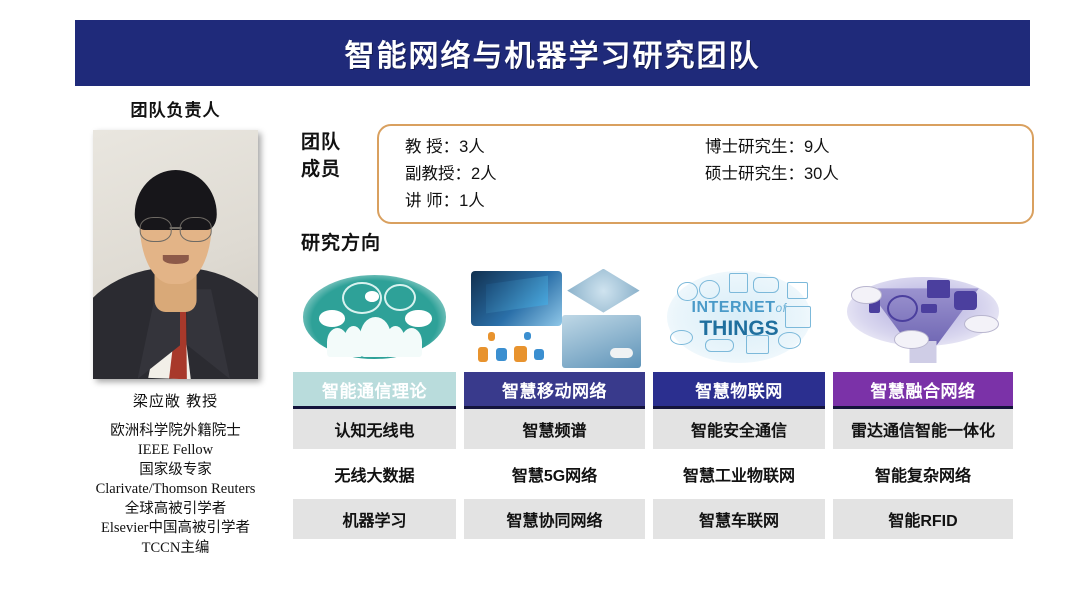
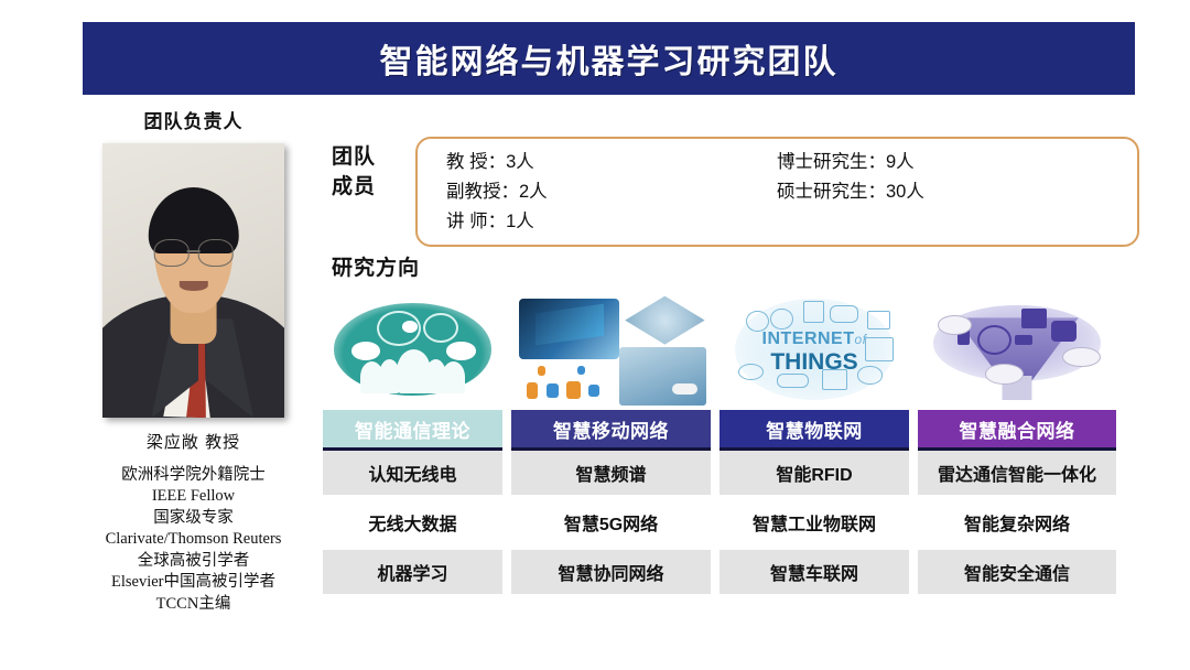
  智能网络与机器学习研究团队
  团队负责人
  梁应敞 教授
  欧洲科学院外籍院士
  IEEE Fellow
  国家级专家
  Clarivate/Thomson Reuters
  全球高被引学者
  Elsevier中国高被引学者
  TCCN主编
  团队
  成员
  教 授：3人
  副教授：2人
  讲 师：1人
  博士研究生：9人
  硕士研究生：30人
  研究方向
  智能通信理论
  认知无线电
  无线大数据
  机器学习
  智慧移动网络
  智慧频谱
  智慧5G网络
  智慧协同网络
  INTERNETof
  THINGS
  智慧物联网
- 智能安全通信
+ 智能RFID
  智慧工业物联网
  智慧车联网
  智慧融合网络
  雷达通信智能一体化
  智能复杂网络
- 智能RFID
+ 智能安全通信
